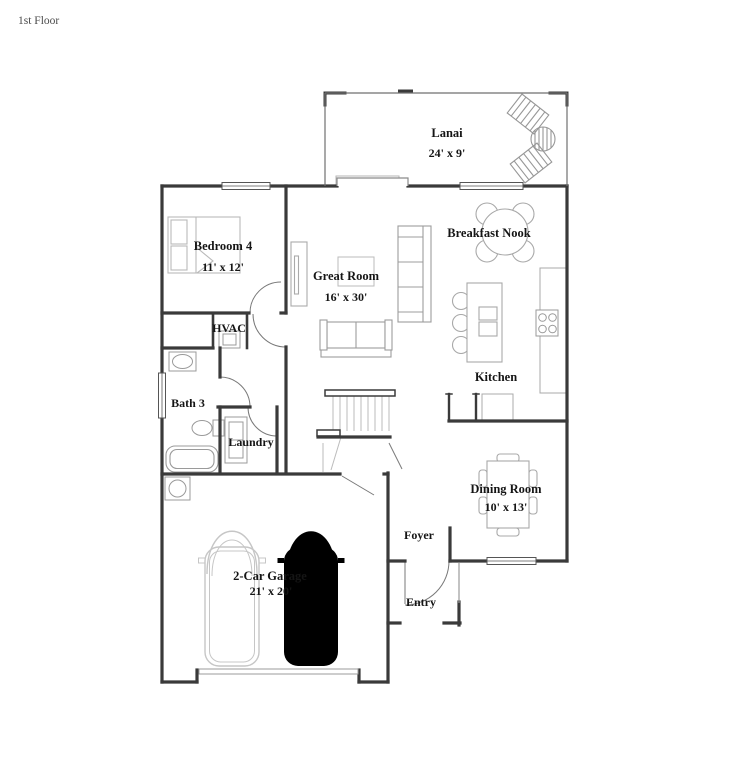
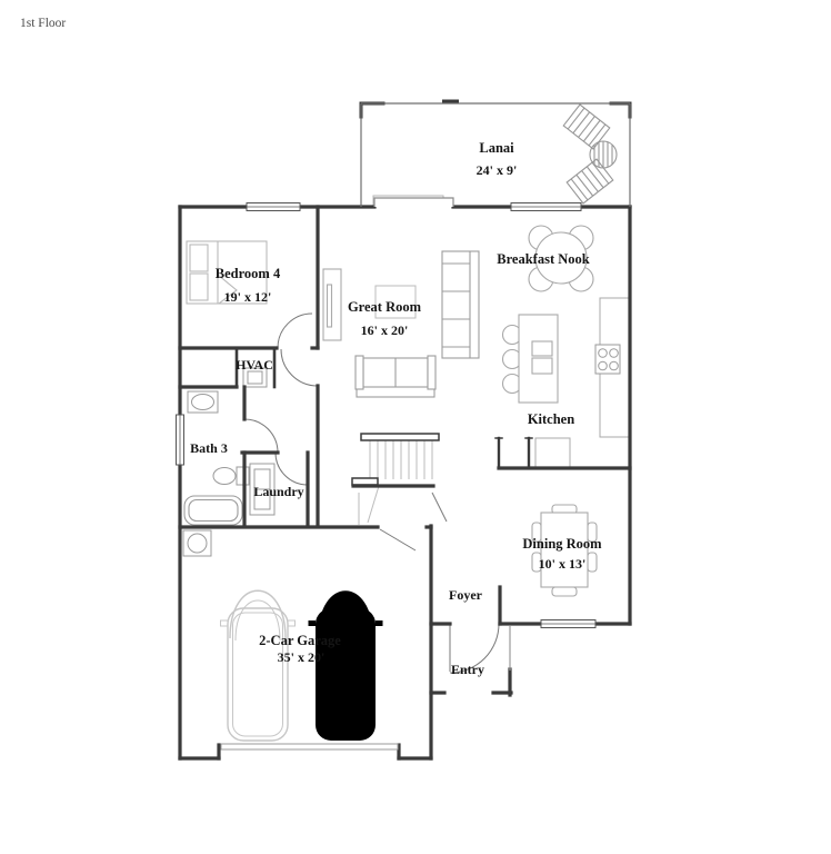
  1st Floor
  Lanai
  24' x 9'
  Bedroom 4
- 11' x 12'
+ 19' x 12'
  Great Room
- 16' x 30'
+ 16' x 20'
  Breakfast Nook
  HVAC
  Bath 3
  Kitchen
  Laundry
  Dining Room
  10' x 13'
  Foyer
  Entry
  2-Car Garage
- 21' x 20'
+ 35' x 20'
